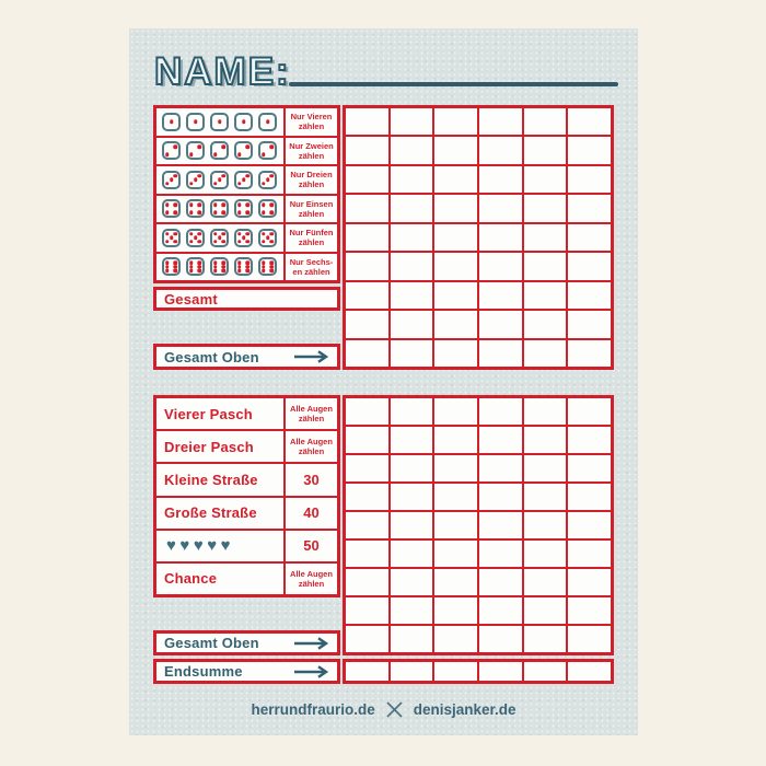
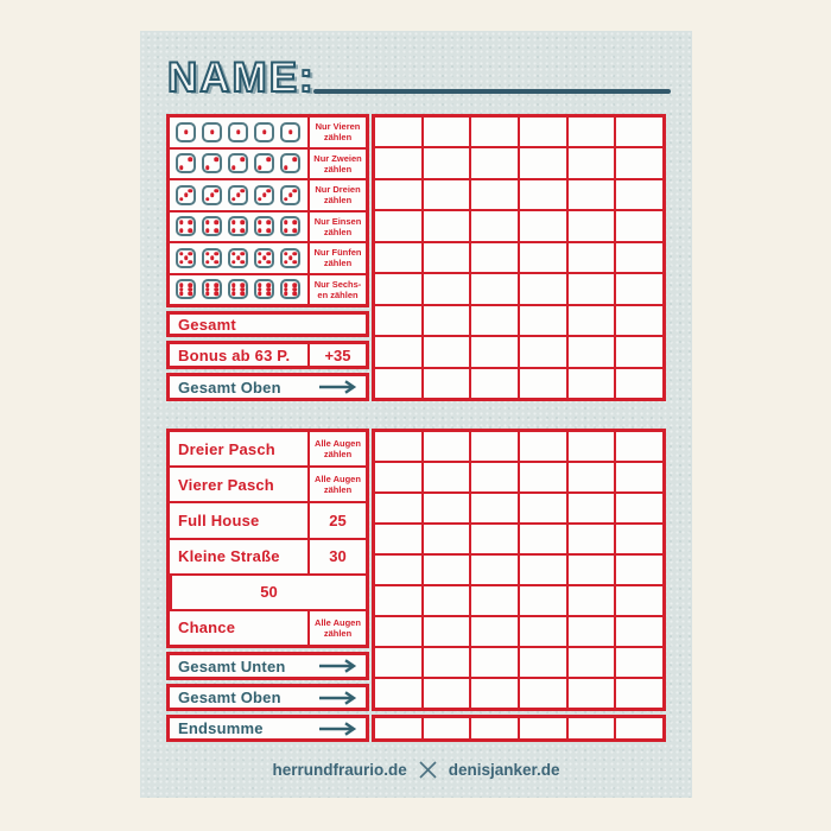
  NAME:
  Nur Vieren
  zählen
  Nur Zweien
  zählen
  Nur Dreien
  zählen
  Nur Einsen
  zählen
  Nur Fünfen
  zählen
  Nur Sechs-
  en zählen
  Gesamt
+ Bonus ab 63 P.
+ +35
  Gesamt Oben
- Vierer Pasch
+ Dreier Pasch
  Alle Augen
  zählen
- Dreier Pasch
+ Vierer Pasch
  Alle Augen
  zählen
+ Full House
+ 25
  Kleine Straße
  30
- Große Straße
- 40
- ♥♥♥♥♥
  50
  Chance
  Alle Augen
  zählen
+ Gesamt Unten
  Gesamt Oben
  Endsumme
  herrundfraurio.de
  denisjanker.de
